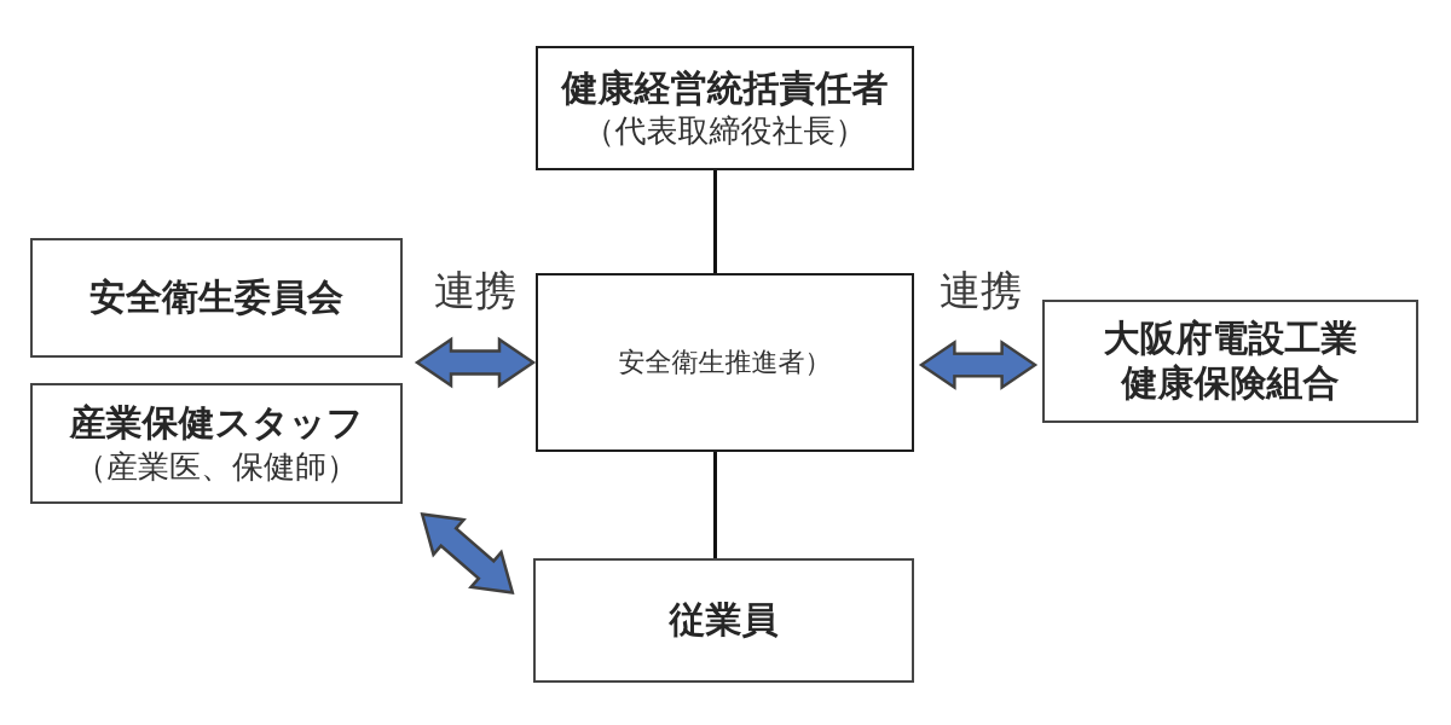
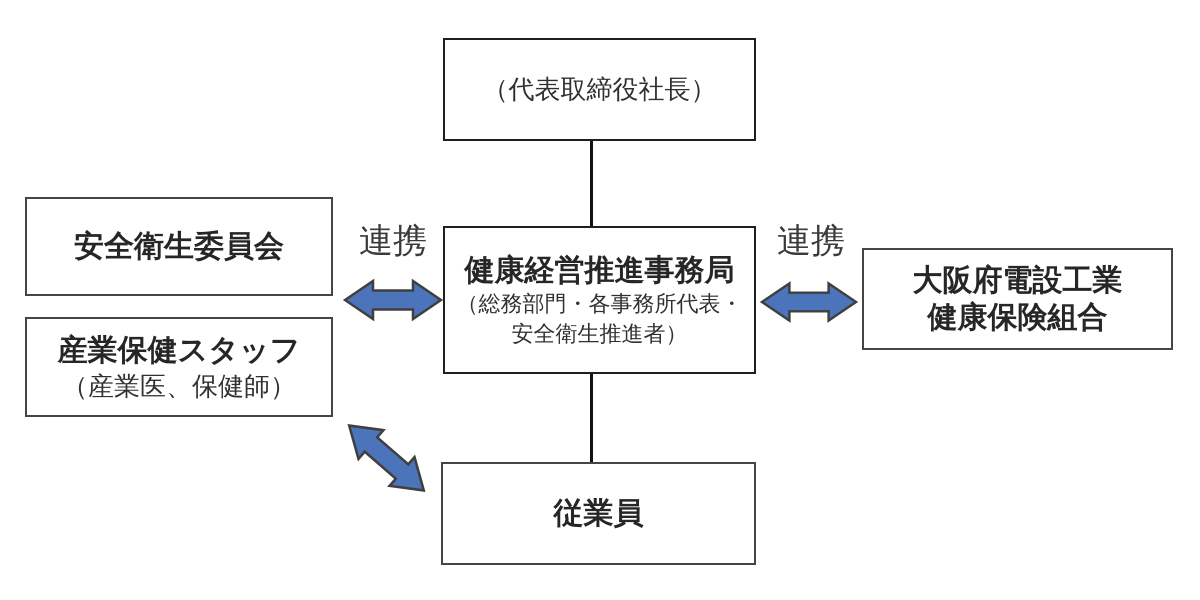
- 健康経営統括責任者
  （代表取締役社長）
+ 健康経営推進事務局
+ （総務部門・各事務所代表・
  安全衛生推進者）
  安全衛生委員会
  産業保健スタッフ
  （産業医、保健師）
  大阪府電設工業
  健康保険組合
  従業員
  連携
  連携
